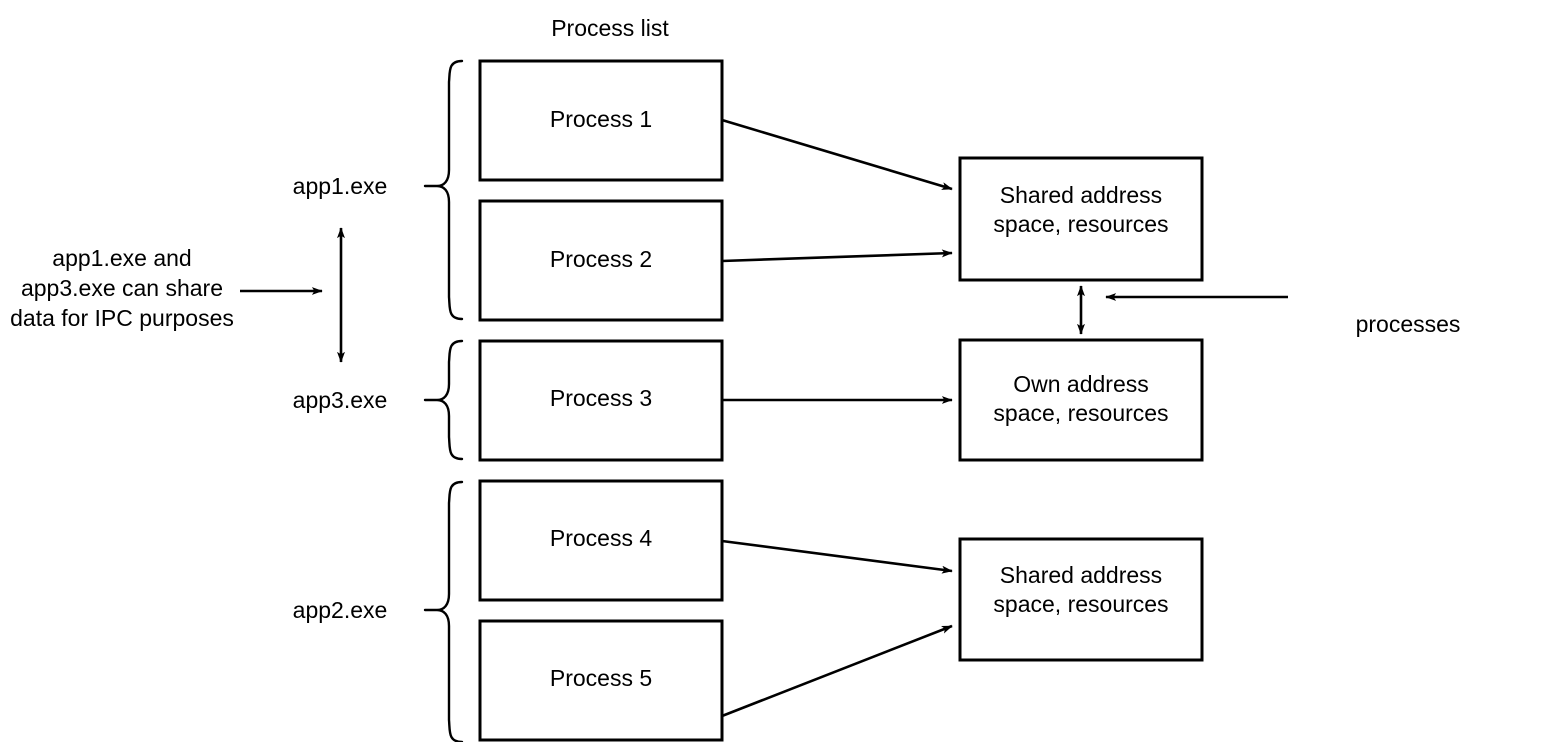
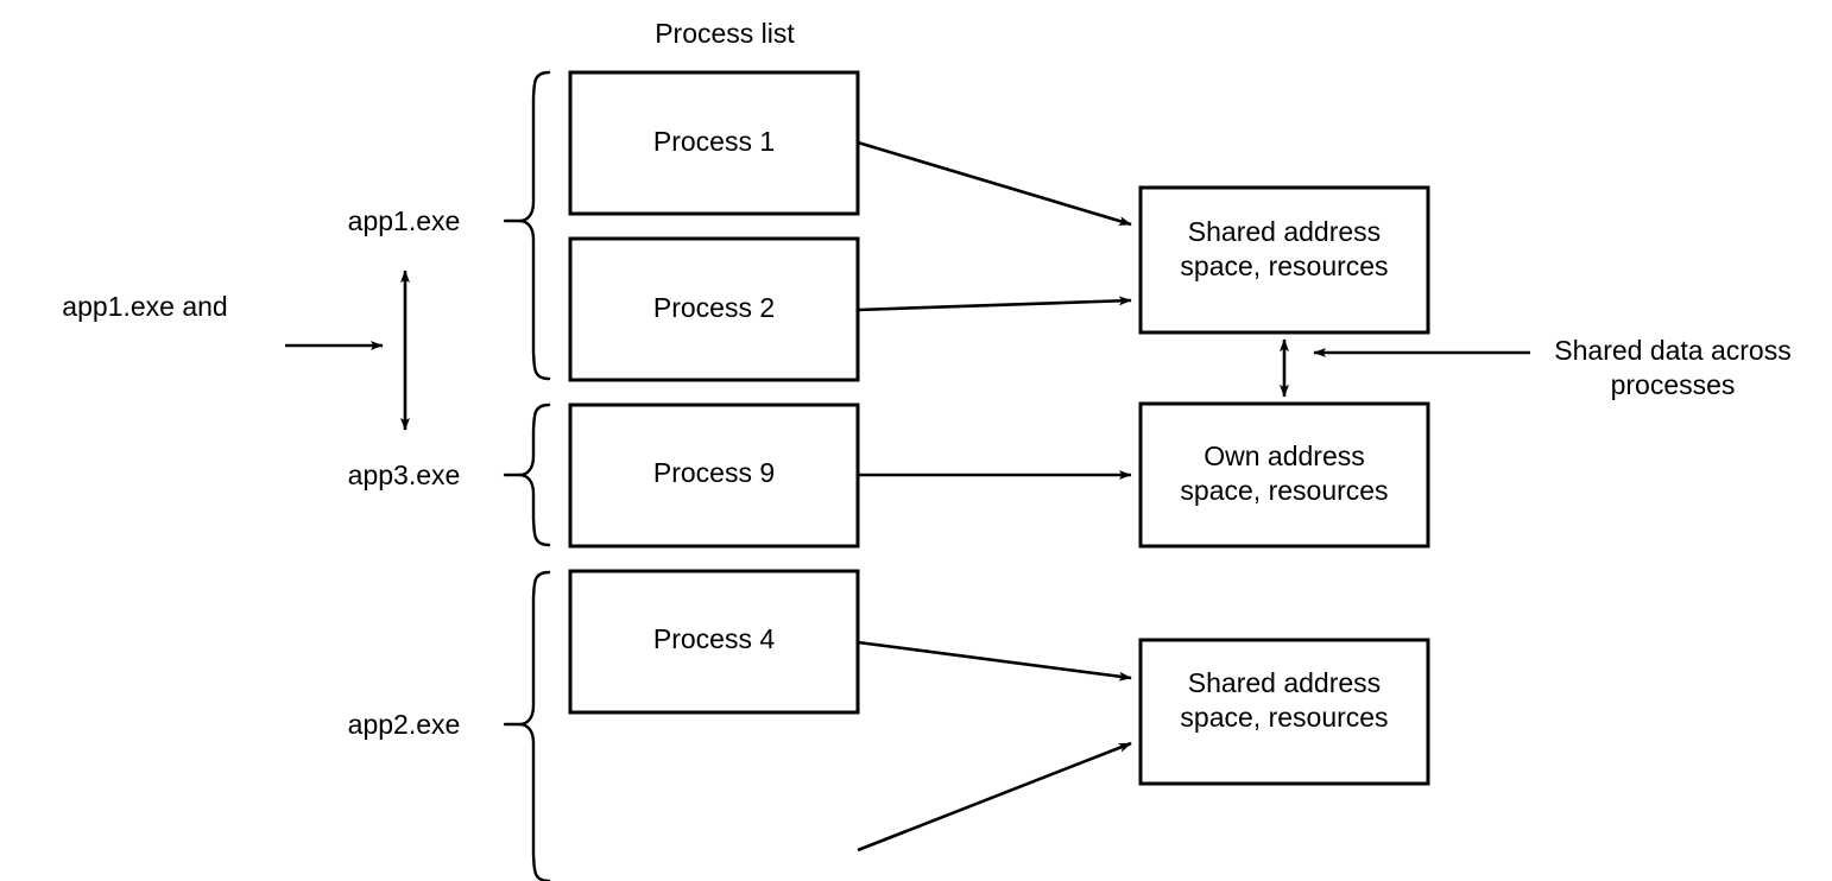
  Process list
  app1.exe and
- app3.exe can share
- data for IPC purposes
  app1.exe
  app3.exe
  app2.exe
  Process 1
  Process 2
- Process 3
+ Process 9
  Process 4
- Process 5
  Shared address
  space, resources
  Own address
  space, resources
  Shared address
  space, resources
+ Shared data across
  processes
